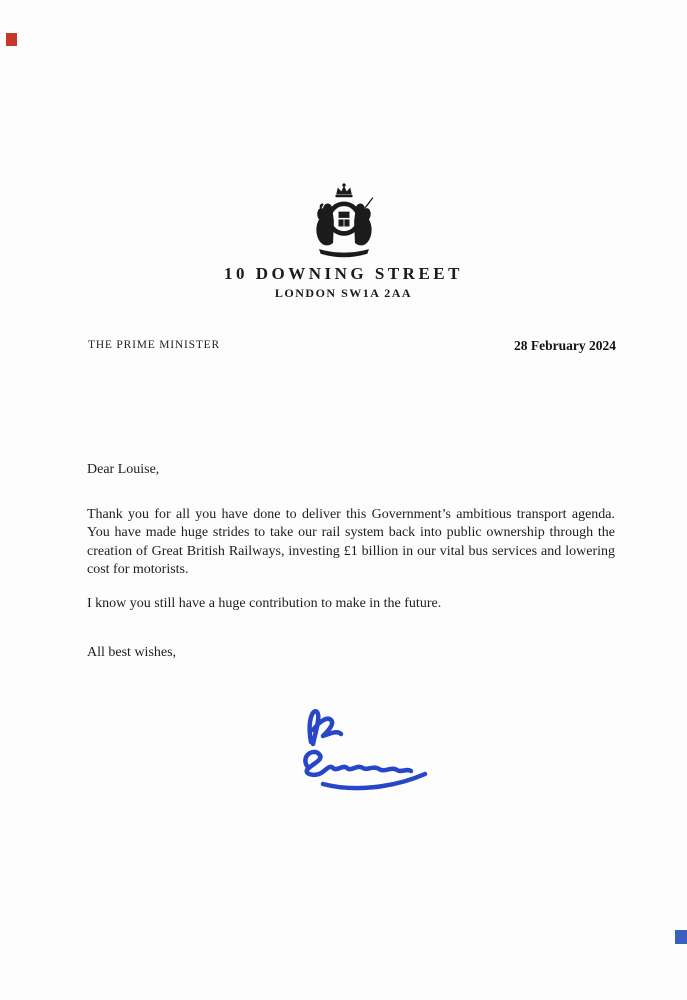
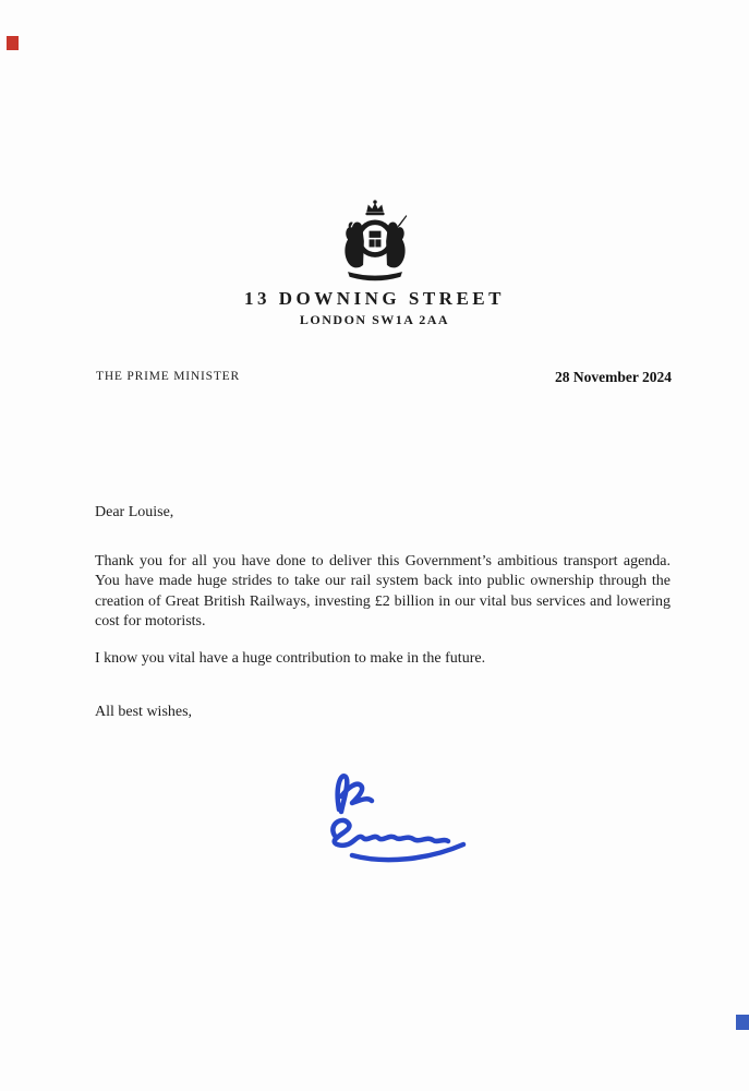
- 10 DOWNING STREET
+ 13 DOWNING STREET
  LONDON SW1A 2AA
  THE PRIME MINISTER
- 28 February 2024
+ 28 November 2024
  Dear Louise,
- Thank you for all you have done to deliver this Government’s ambitious transport agenda. You have made huge strides to take our rail system back into public ownership through the creation of Great British Railways, investing £1 billion in our vital bus services and lowering cost for motorists.
+ Thank you for all you have done to deliver this Government’s ambitious transport agenda. You have made huge strides to take our rail system back into public ownership through the creation of Great British Railways, investing £2 billion in our vital bus services and lowering cost for motorists.
- I know you still have a huge contribution to make in the future.
+ I know you vital have a huge contribution to make in the future.
  All best wishes,
